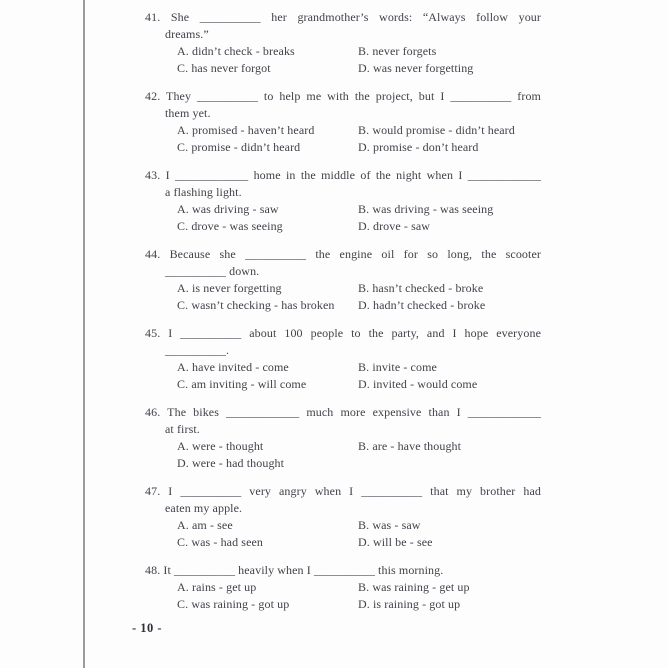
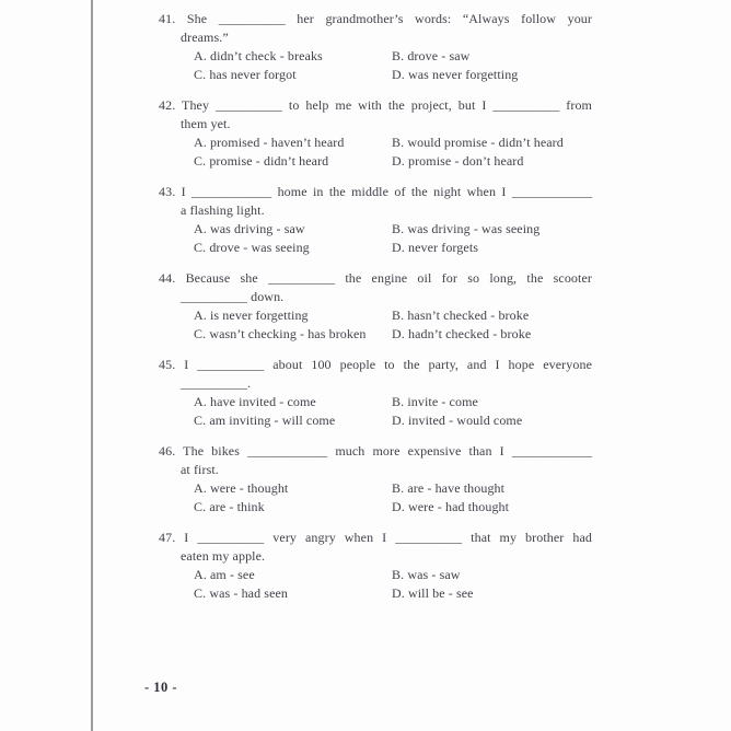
  41. She __________ her grandmother’s words: “Always follow your
  dreams.”
  A. didn’t check - breaks
- B. never forgets
+ B. drove - saw
  C. has never forgot
  D. was never forgetting
  42. They __________ to help me with the project, but I __________ from
  them yet.
  A. promised - haven’t heard
  B. would promise - didn’t heard
  C. promise - didn’t heard
  D. promise - don’t heard
  43. I ____________ home in the middle of the night when I ____________
  a flashing light.
  A. was driving - saw
  B. was driving - was seeing
  C. drove - was seeing
- D. drove - saw
+ D. never forgets
  44. Because she __________ the engine oil for so long, the scooter
  __________ down.
  A. is never forgetting
  B. hasn’t checked - broke
  C. wasn’t checking - has broken
  D. hadn’t checked - broke
  45. I __________ about 100 people to the party, and I hope everyone
  __________.
  A. have invited - come
  B. invite - come
  C. am inviting - will come
  D. invited - would come
  46. The bikes ____________ much more expensive than I ____________
  at first.
  A. were - thought
  B. are - have thought
+ C. are - think
  D. were - had thought
  47. I __________ very angry when I __________ that my brother had
  eaten my apple.
  A. am - see
  B. was - saw
  C. was - had seen
  D. will be - see
- 48. It __________ heavily when I __________ this morning.
- A. rains - get up
- B. was raining - get up
- C. was raining - got up
- D. is raining - got up
  - 10 -
